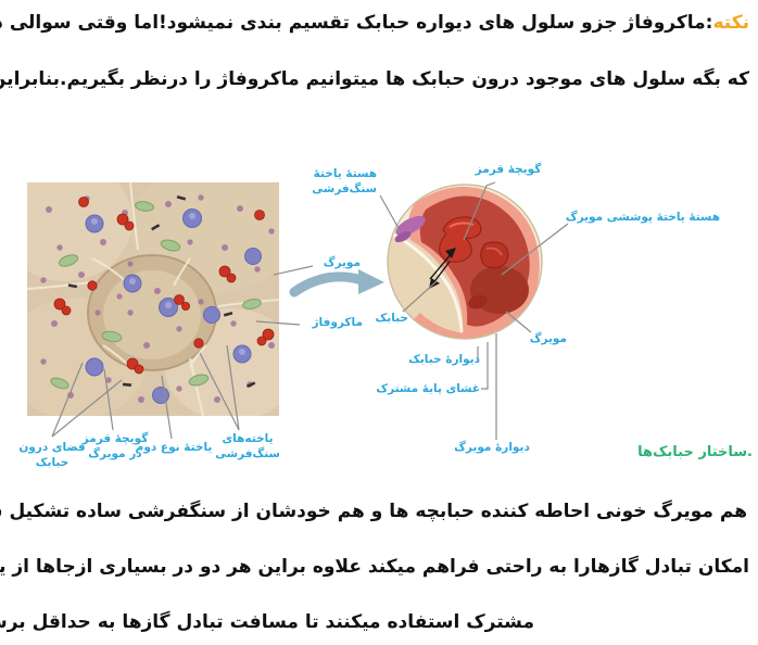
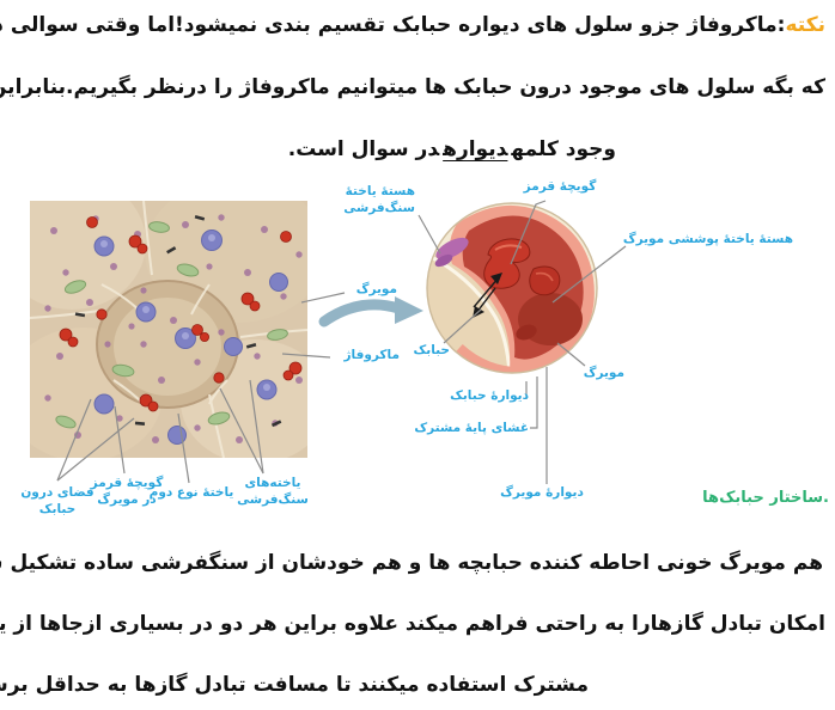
  نکته:ماکروفاژ جزو سلول های دیواره حبابک تقسیم بندی نمیشود!اما وقتی سوالی
  که بگه سلول های موجود درون حبابک ها میتوانیم ماکروفاژ را درنظر بگیریم.بنابرای
+ وجود کلمهدیوارهدر سوال است.
  مویرگ
  ماکروفاژ
  فضای درون
  حبابک
  گویچهٔ قرمز
  در مویرگ
  یاختهٔ نوع دوم
  یاخته‌های
  سنگ‌فرشی
  گویچهٔ قرمز
  هستهٔ یاختهٔ
  سنگ‌فرشی
  هستهٔ یاختهٔ پوششی مویرگ
  حبابک
  مویرگ
  دیوارهٔ حبابک
  غشای پایهٔ مشترک
  دیوارهٔ مویرگ
  .ساختار حبابک‌ها
  هم مویرگ خونی احاطه کننده حبابچه ها و هم خودشان از سنگفرشی ساده تشکیل
  امکان تبادل گازهارا به راحتی فراهم میکند علاوه براین هر دو در بسیاری ازجاها از ی
  مشترک استفاده میکنند تا مسافت تبادل گازها به حداقل بر
